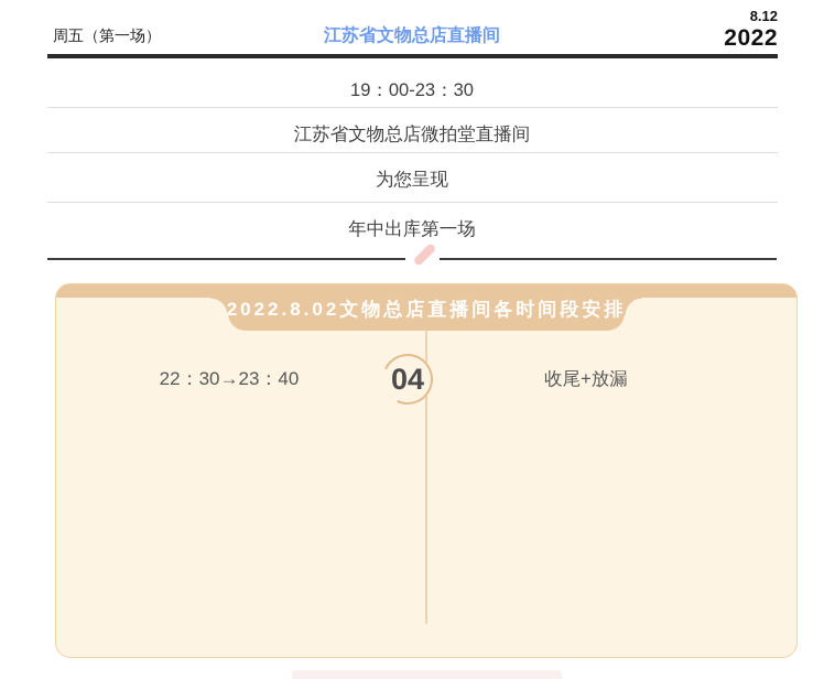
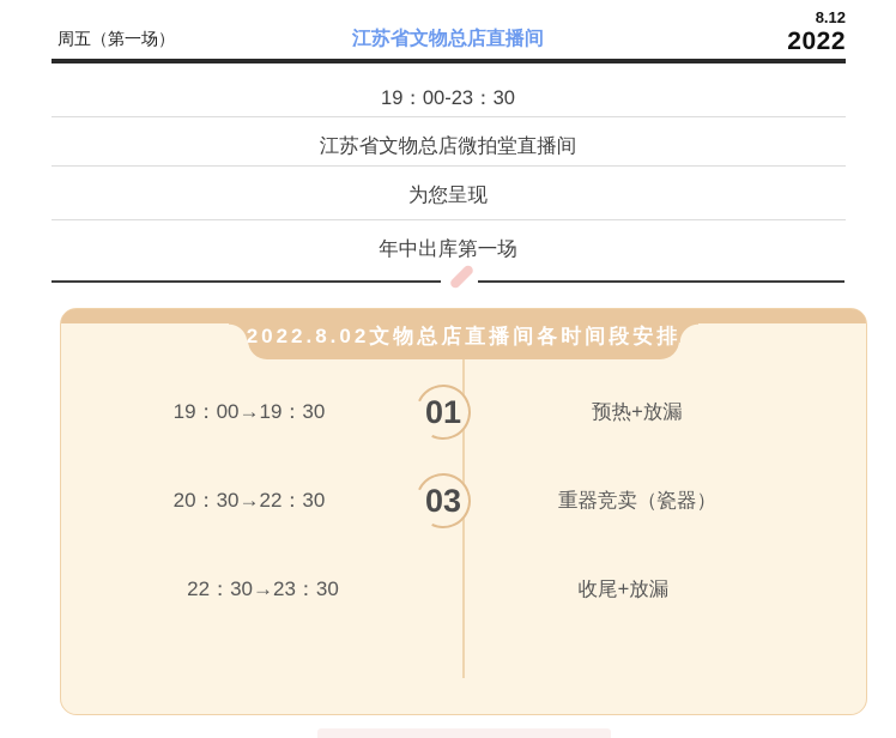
  周五（第一场）
  江苏省文物总店直播间
  8.12
  2022
  19：00-23：30
  江苏省文物总店微拍堂直播间
  为您呈现
  年中出库第一场
  2022.8.02文物总店直播间各时间段安排
+ 19：00→19：30
+ 01
+ 预热+放漏
+ 20：30→22：30
+ 03
+ 重器竞卖（瓷器）
- 22：30→23：40
+ 22：30→23：30
- 04
  收尾+放漏
